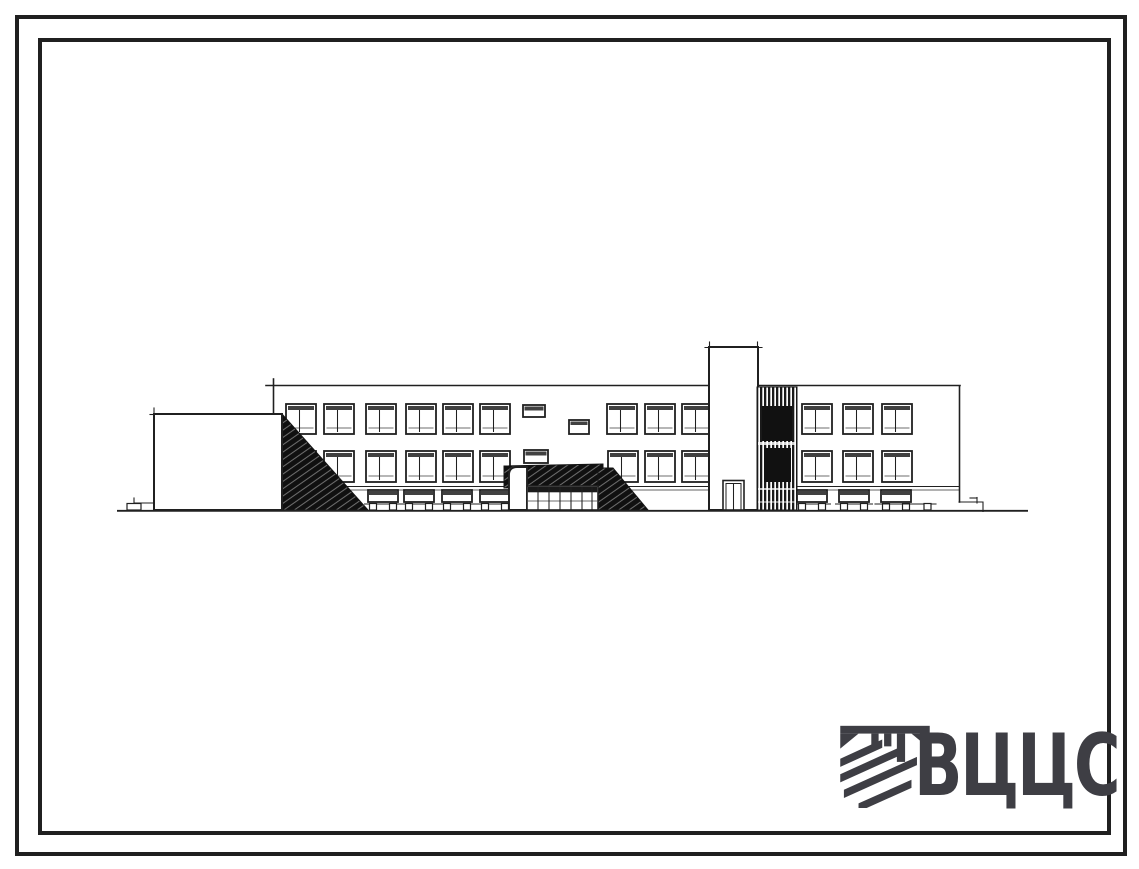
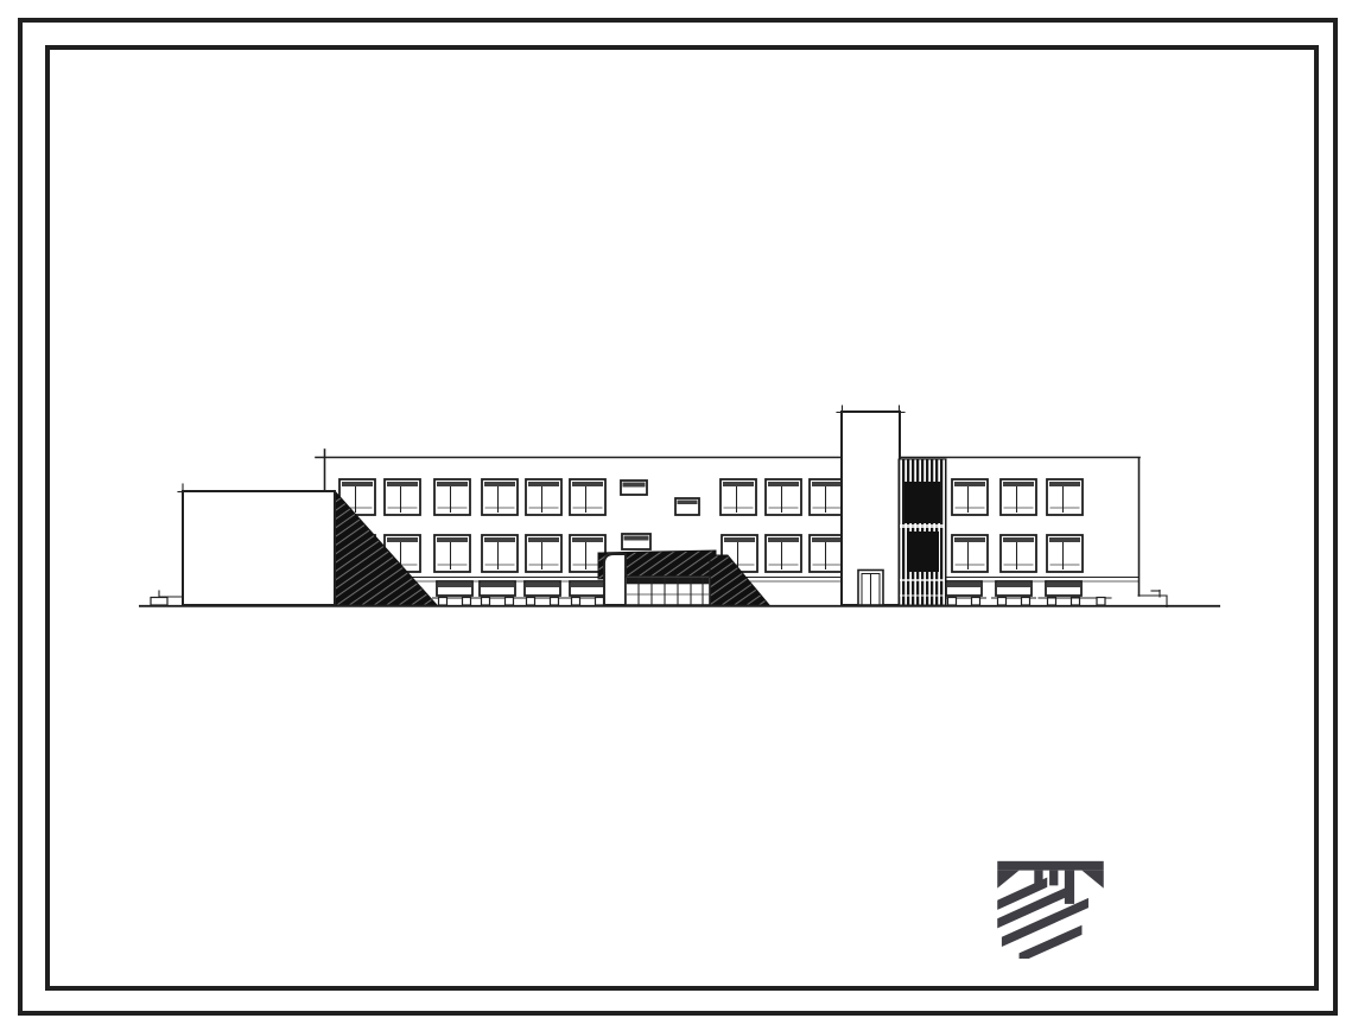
- ВЦЦС
